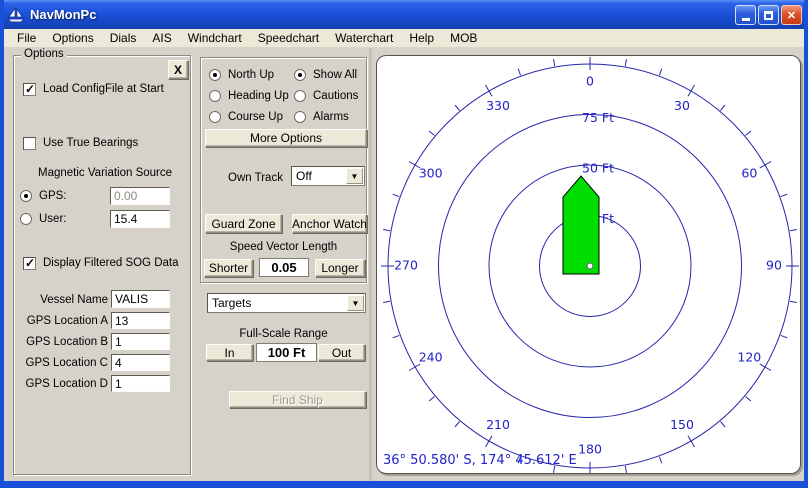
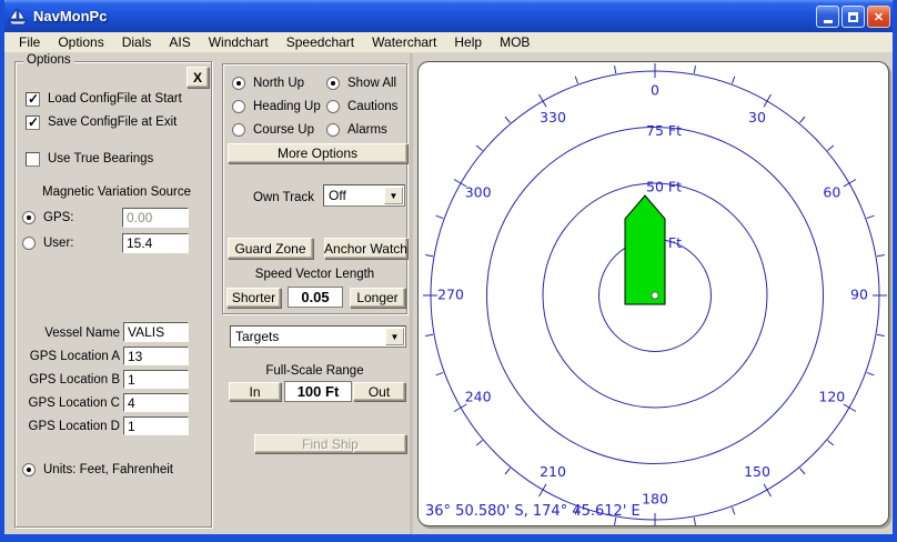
  NavMonPc
  ✕
  File
  Options
  Dials
  AIS
  Windchart
  Speedchart
  Waterchart
  Help
  MOB
  Options
  X
  Load ConfigFile at Start
+ Save ConfigFile at Exit
  Use True Bearings
  Magnetic Variation Source
  GPS:
  0.00
  User:
  15.4
- Display Filtered SOG Data
  Vessel Name
  VALIS
  GPS Location A
  13
  GPS Location B
  1
  GPS Location C
  4
  GPS Location D
  1
+ Units: Feet, Fahrenheit
  North Up
  Heading Up
  Course Up
  Show All
  Cautions
  Alarms
  More Options
  Own Track
  Off
  ▼
  Guard Zone
  Anchor Watch
  Speed Vector Length
  Shorter
  0.05
  Longer
  Targets
  ▼
  Full-Scale Range
  In
  100 Ft
  Out
  Find Ship
  0
  30
  60
  90
  120
  150
  180
  210
  240
  270
  300
  330
  50 Ft
  75 Ft
  36° 50.580' S, 174° 45.612' E
